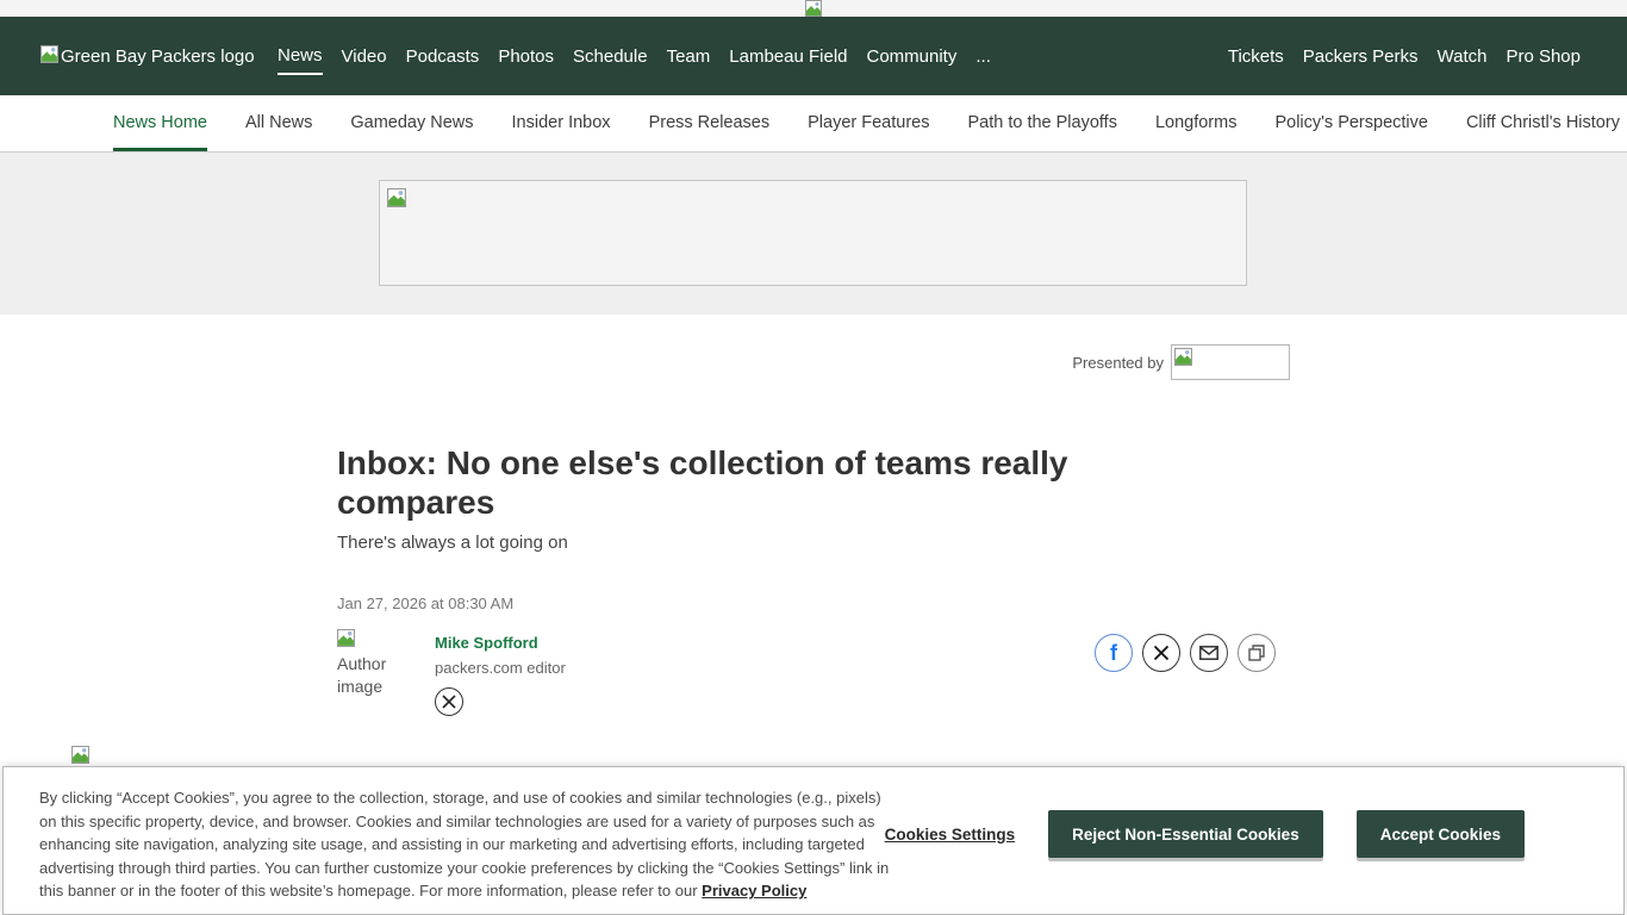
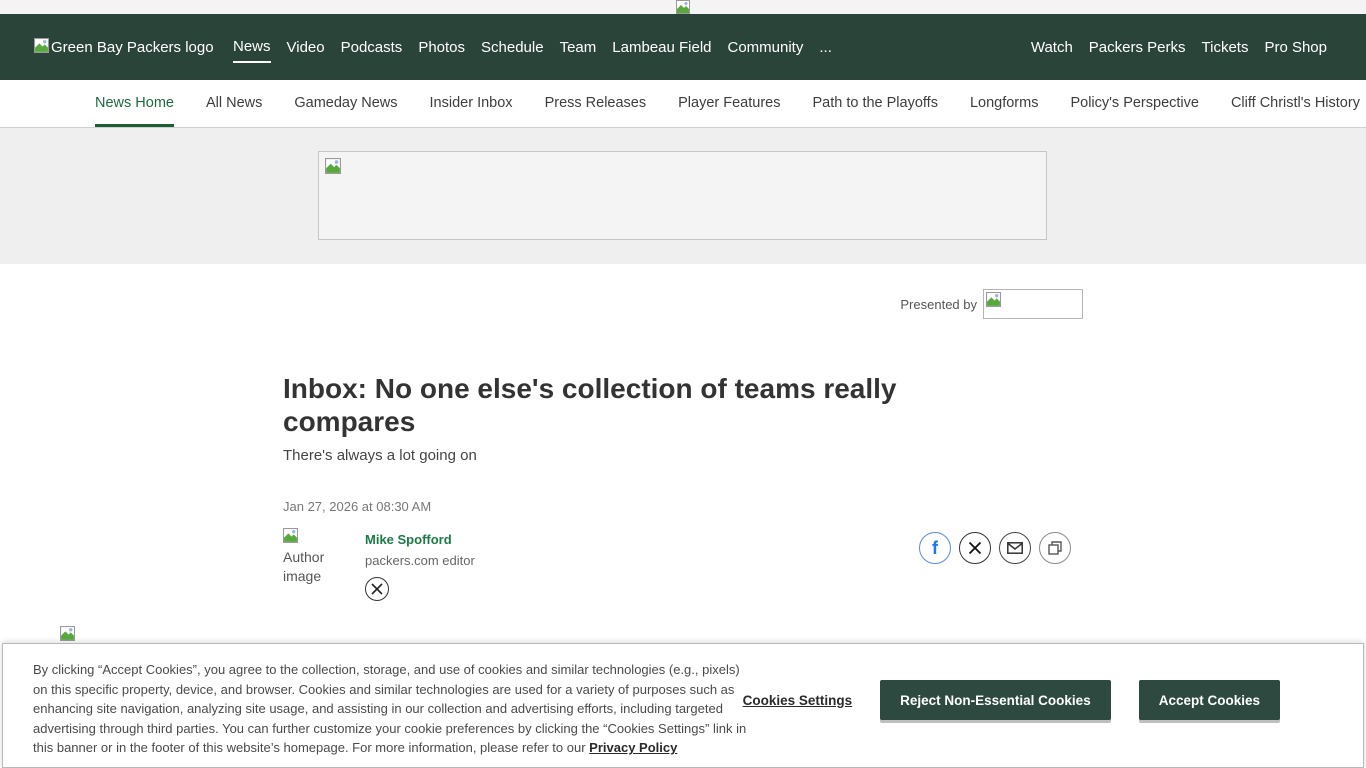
  Green Bay Packers logo
  News
  Video
  Podcasts
  Photos
  Schedule
  Team
  Lambeau Field
  Community
  ...
- Tickets
+ Watch
  Packers Perks
- Watch
+ Tickets
  Pro Shop
  News Home
  All News
  Gameday News
  Insider Inbox
  Press Releases
  Player Features
  Path to the Playoffs
  Longforms
  Policy's Perspective
  Cliff Christl's History
  Presented by
  Inbox: No one else's collection of teams really compares
  There's always a lot going on
  Jan 27, 2026 at 08:30 AM
  Author image
  Mike Spofford
  packers.com editor
  f
- By clicking “Accept Cookies”, you agree to the collection, storage, and use of cookies and similar technologies (e.g., pixels) on this specific property, device, and browser. Cookies and similar technologies are used for a variety of purposes such as enhancing site navigation, analyzing site usage, and assisting in our marketing and advertising efforts, including targeted advertising through third parties. You can further customize your cookie preferences by clicking the “Cookies Settings” link in this banner or in the footer of this website’s homepage. For more information, please refer to our Privacy Policy
+ By clicking “Accept Cookies”, you agree to the collection, storage, and use of cookies and similar technologies (e.g., pixels) on this specific property, device, and browser. Cookies and similar technologies are used for a variety of purposes such as enhancing site navigation, analyzing site usage, and assisting in our collection and advertising efforts, including targeted advertising through third parties. You can further customize your cookie preferences by clicking the “Cookies Settings” link in this banner or in the footer of this website’s homepage. For more information, please refer to our Privacy Policy
  Cookies Settings
  Reject Non-Essential Cookies
  Accept Cookies
